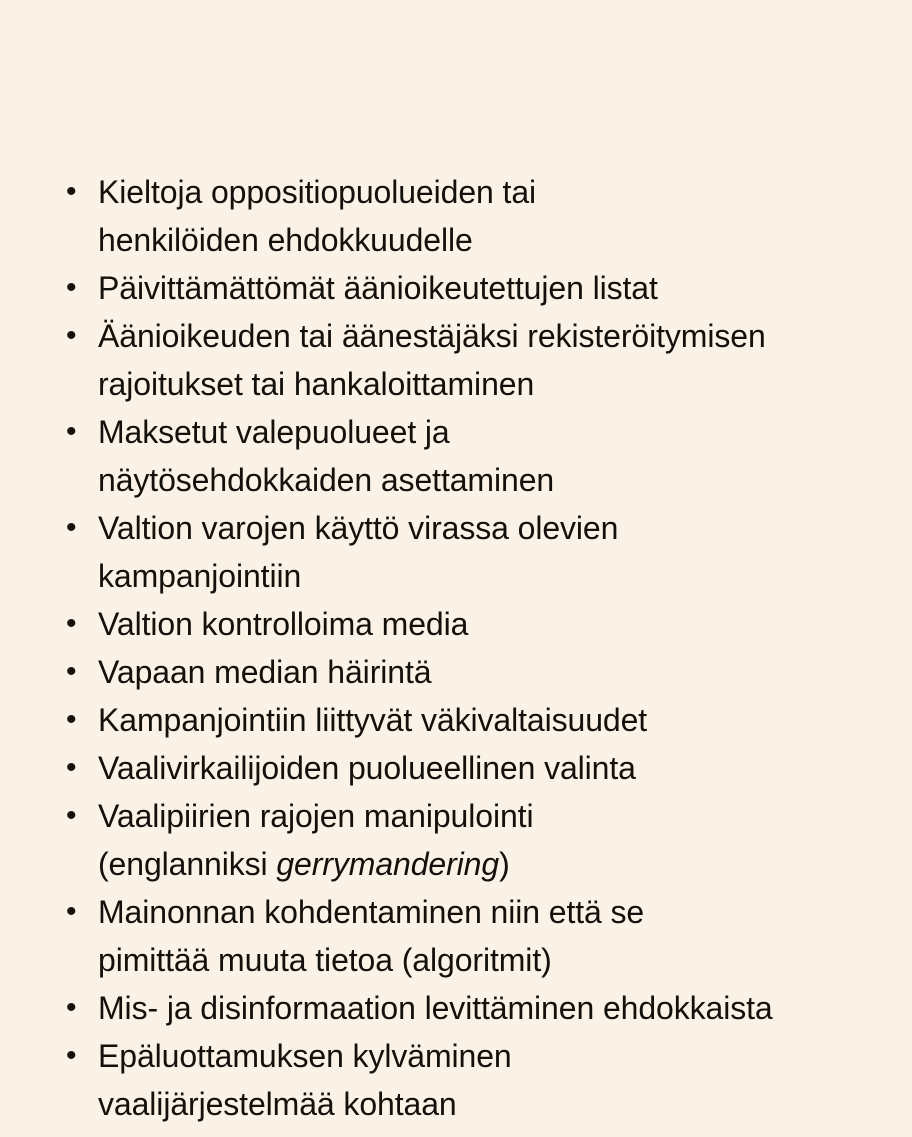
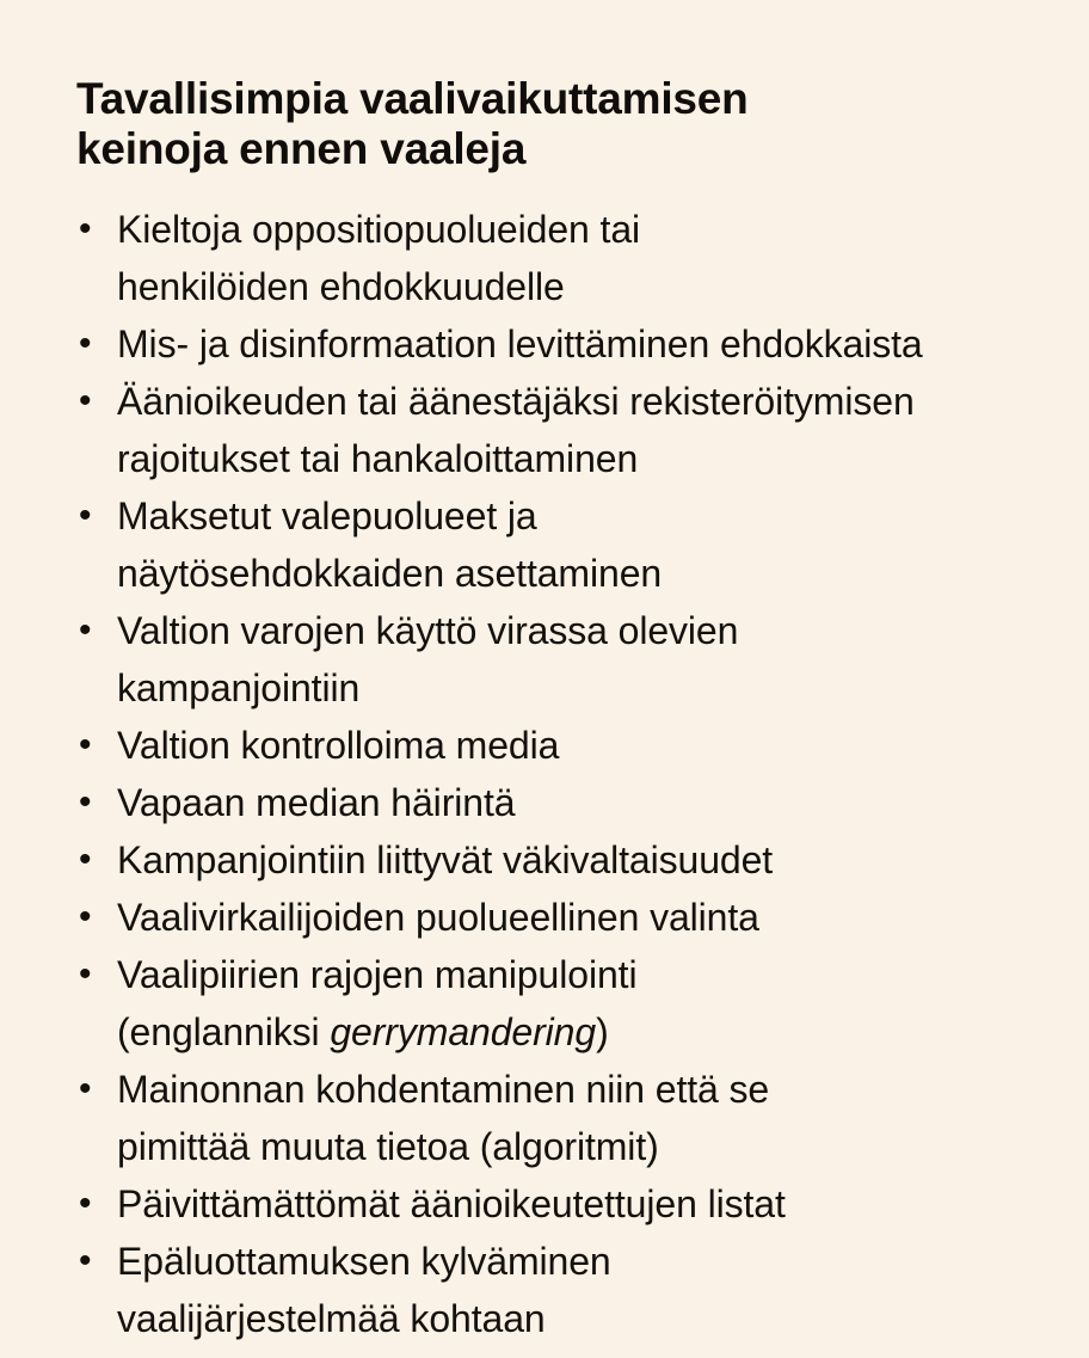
+ Tavallisimpia vaalivaikuttamisen
+ keinoja ennen vaaleja
  •
  Kieltoja oppositiopuolueiden tai
  henkilöiden ehdokkuudelle
  •
- Päivittämättömät äänioikeutettujen listat
+ Mis- ja disinformaation levittäminen ehdokkaista
  •
  Äänioikeuden tai äänestäjäksi rekisteröitymisen
  rajoitukset tai hankaloittaminen
  •
  Maksetut valepuolueet ja
  näytösehdokkaiden asettaminen
  •
  Valtion varojen käyttö virassa olevien
  kampanjointiin
  •
  Valtion kontrolloima media
  •
  Vapaan median häirintä
  •
  Kampanjointiin liittyvät väkivaltaisuudet
  •
  Vaalivirkailijoiden puolueellinen valinta
  •
  Vaalipiirien rajojen manipulointi
  (englanniksi gerrymandering)
  •
  Mainonnan kohdentaminen niin että se
  pimittää muuta tietoa (algoritmit)
  •
- Mis- ja disinformaation levittäminen ehdokkaista
+ Päivittämättömät äänioikeutettujen listat
  •
  Epäluottamuksen kylväminen
  vaalijärjestelmää kohtaan
